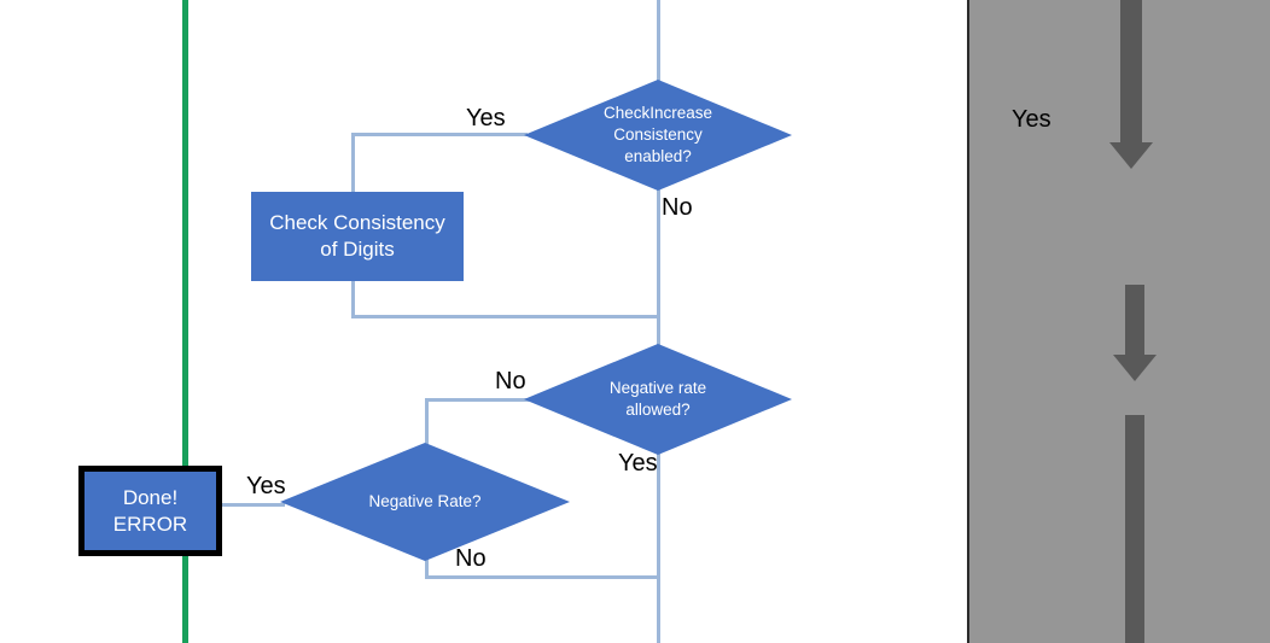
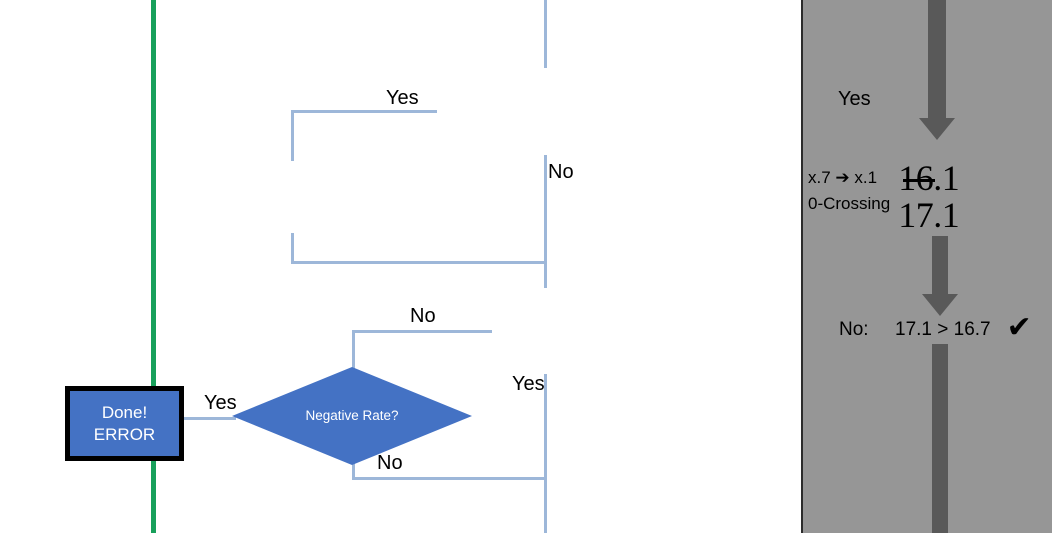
- CheckIncrease
- Consistency
- enabled?
- Check Consistency
- of Digits
- Negative rate
- allowed?
  Negative Rate?
  Done!
  ERROR
  Yes
  No
  No
  Yes
  Yes
  No
  Yes
+ x.7 ➔ x.1
+ 0-Crossing
+ 16.1
+ 17.1
+ No:
+ 17.1 > 16.7
+ ✔
